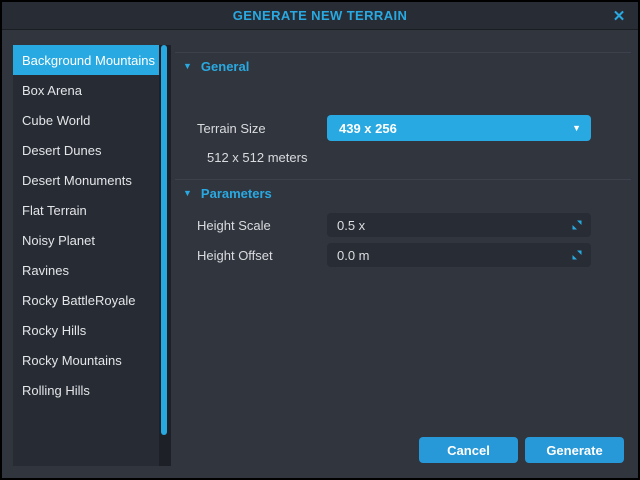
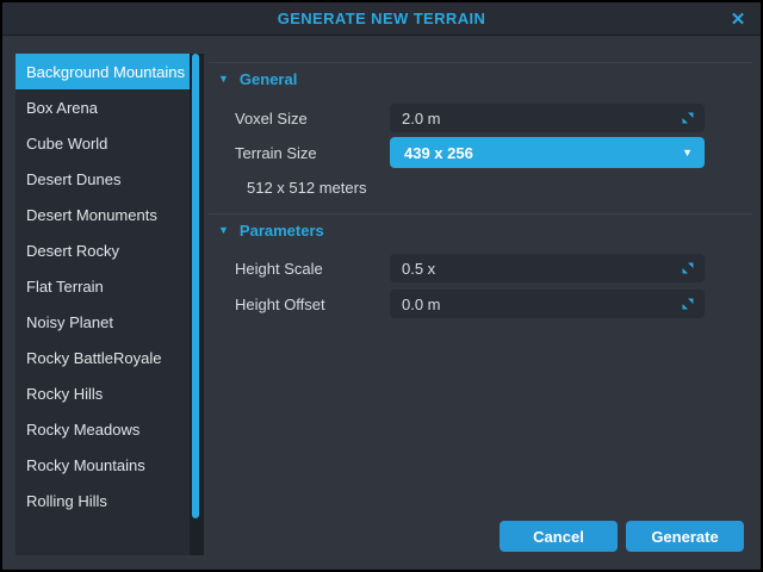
  GENERATE NEW TERRAIN
  ✕
  Background Mountains
  Box Arena
  Cube World
  Desert Dunes
  Desert Monuments
+ Desert Rocky
  Flat Terrain
  Noisy Planet
- Ravines
  Rocky BattleRoyale
  Rocky Hills
+ Rocky Meadows
  Rocky Mountains
  Rolling Hills
  ▼
  General
+ Voxel Size
+ 2.0 m
  Terrain Size
  439 x 256
  ▼
  512 x 512 meters
  ▼
  Parameters
  Height Scale
  0.5 x
  Height Offset
  0.0 m
  Cancel
  Generate
